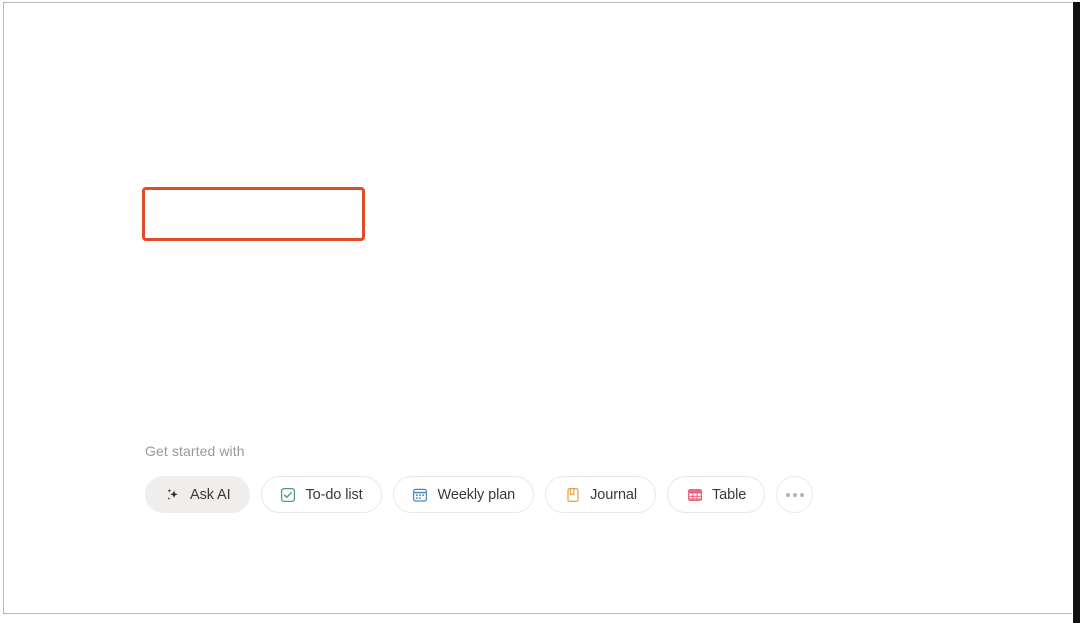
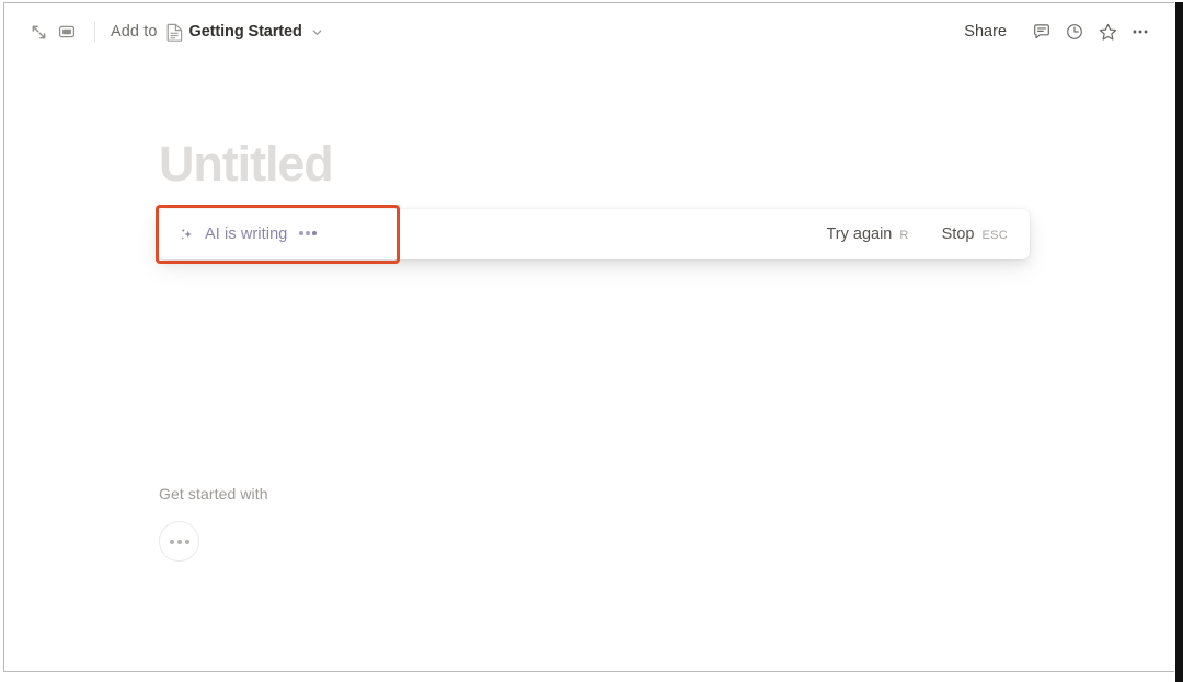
+ Add to
+ Getting Started
+ Share
+ Untitled
+ AI is writing
+ Try again
+ R
+ Stop
+ ESC
  Get started with
- Ask AI
- To-do list
- Weekly plan
- Journal
- Table
